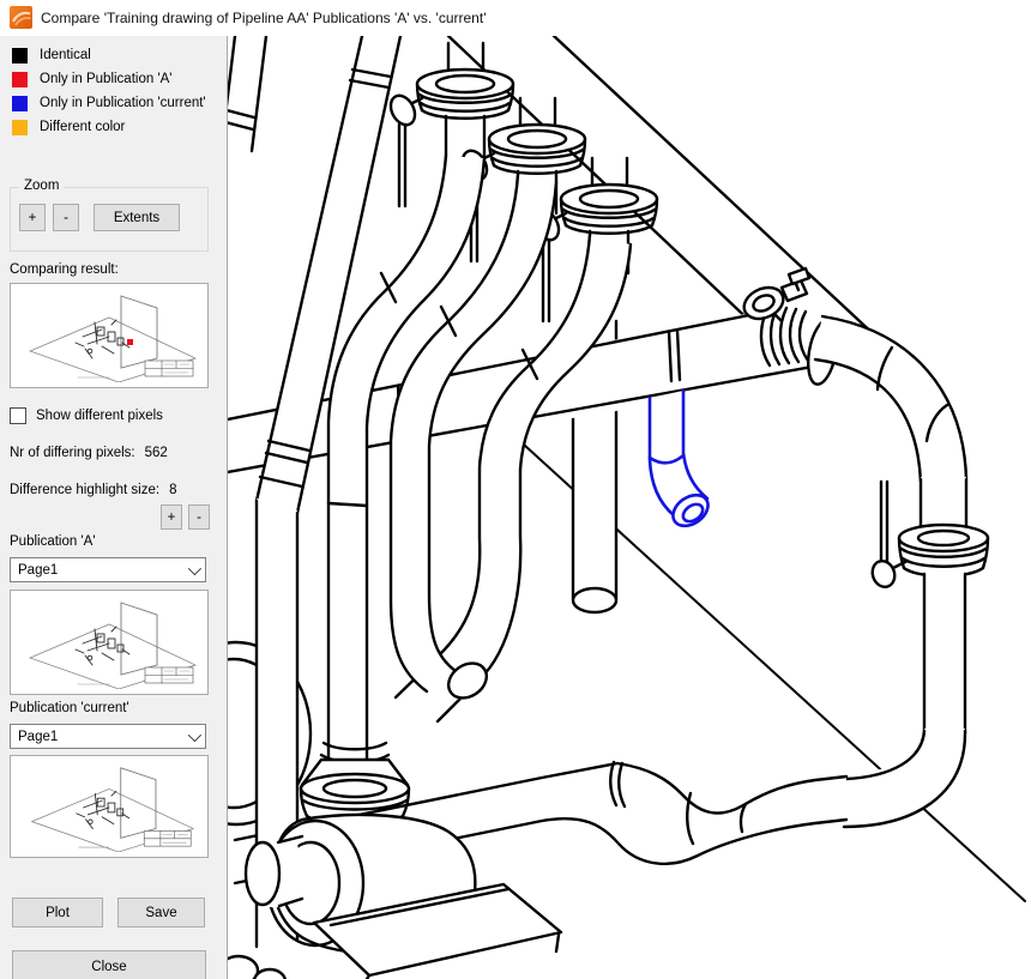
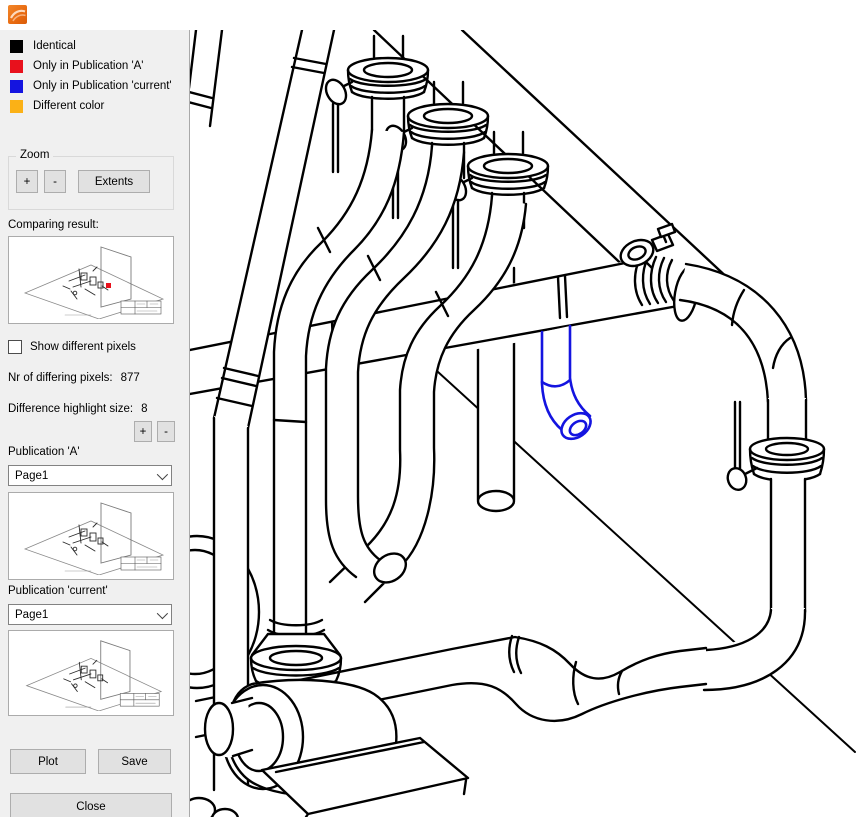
- Compare 'Training drawing of Pipeline AA' Publications 'A' vs. 'current'
  Identical
  Only in Publication 'A'
  Only in Publication 'current'
  Different color
  Zoom
  +
  -
  Extents
  Comparing result:
  Show different pixels
  Nr of differing pixels:
- 562
+ 877
  Difference highlight size:
  8
  +
  -
  Publication 'A'
  Page1
  Publication 'current'
  Page1
  Plot
  Save
  Close
